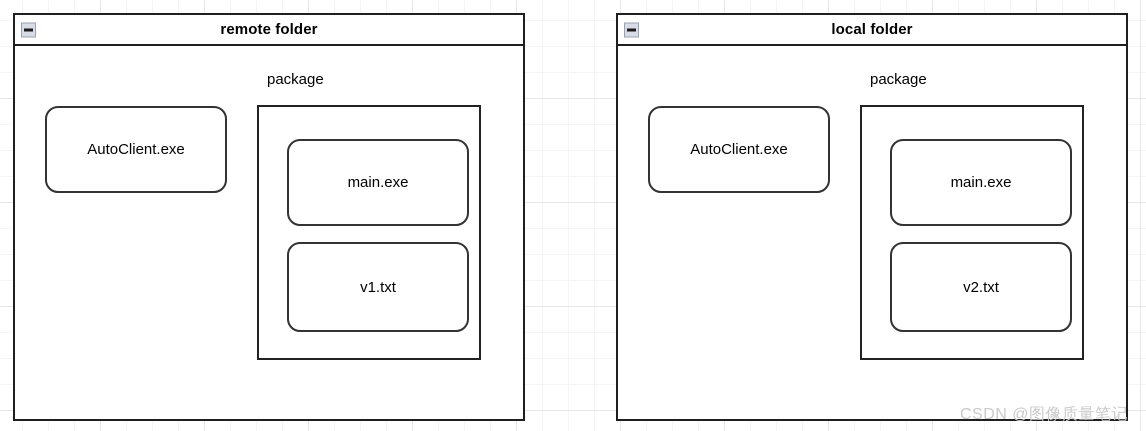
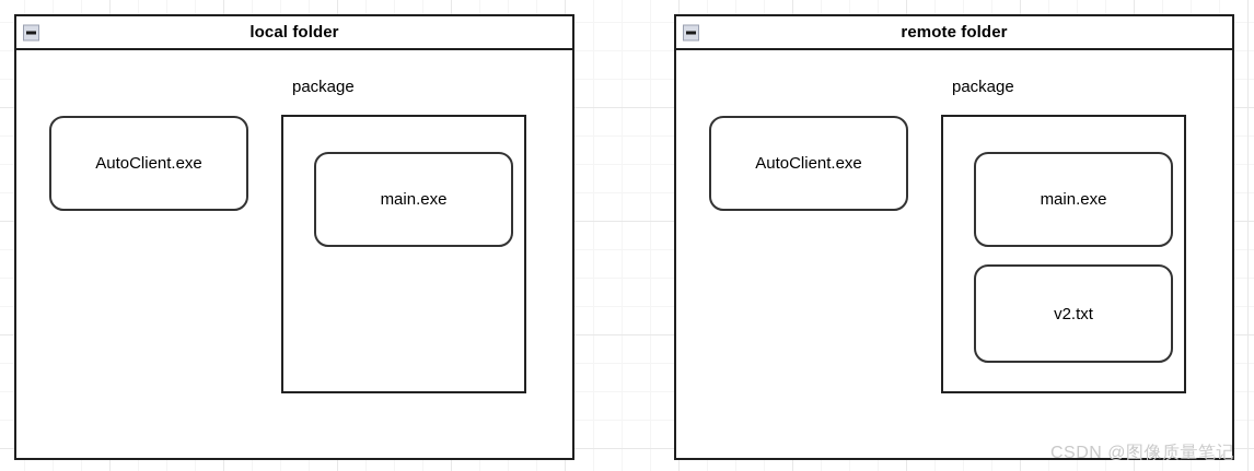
- remote folder
+ local folder
  AutoClient.exe
  package
  main.exe
- v1.txt
- local folder
+ remote folder
  AutoClient.exe
  package
  main.exe
  v2.txt
  CSDN @图像质量笔记
